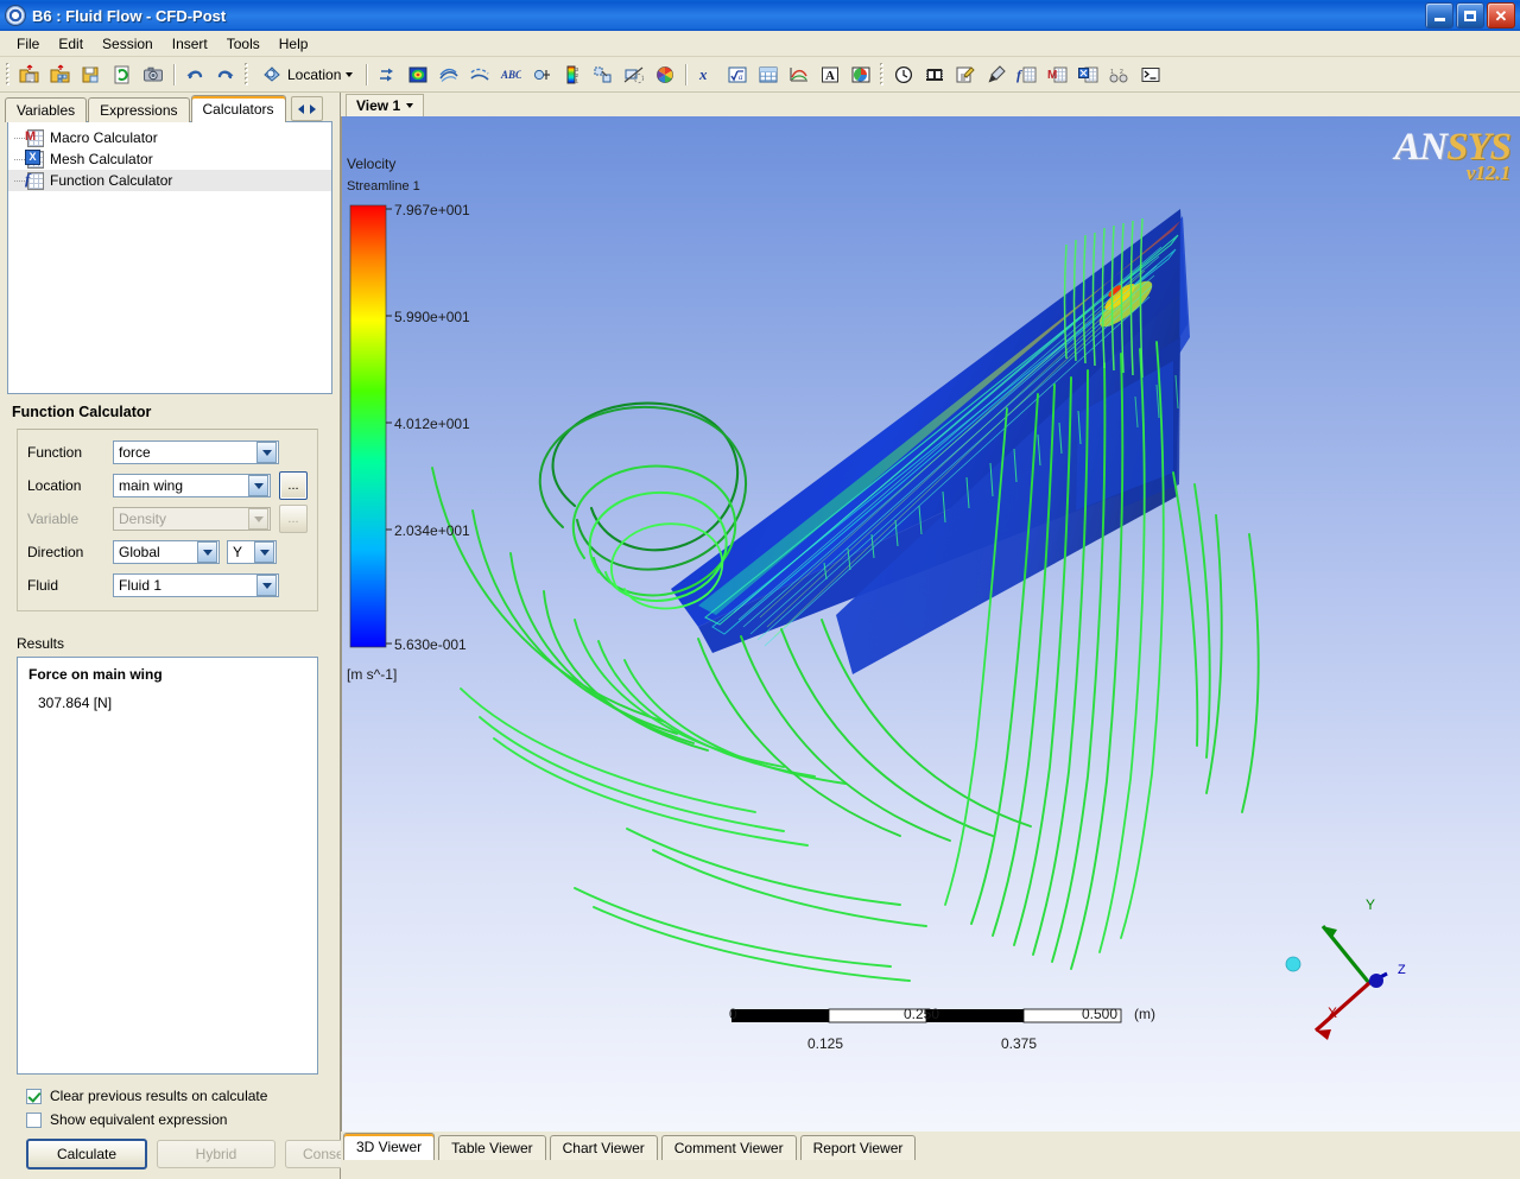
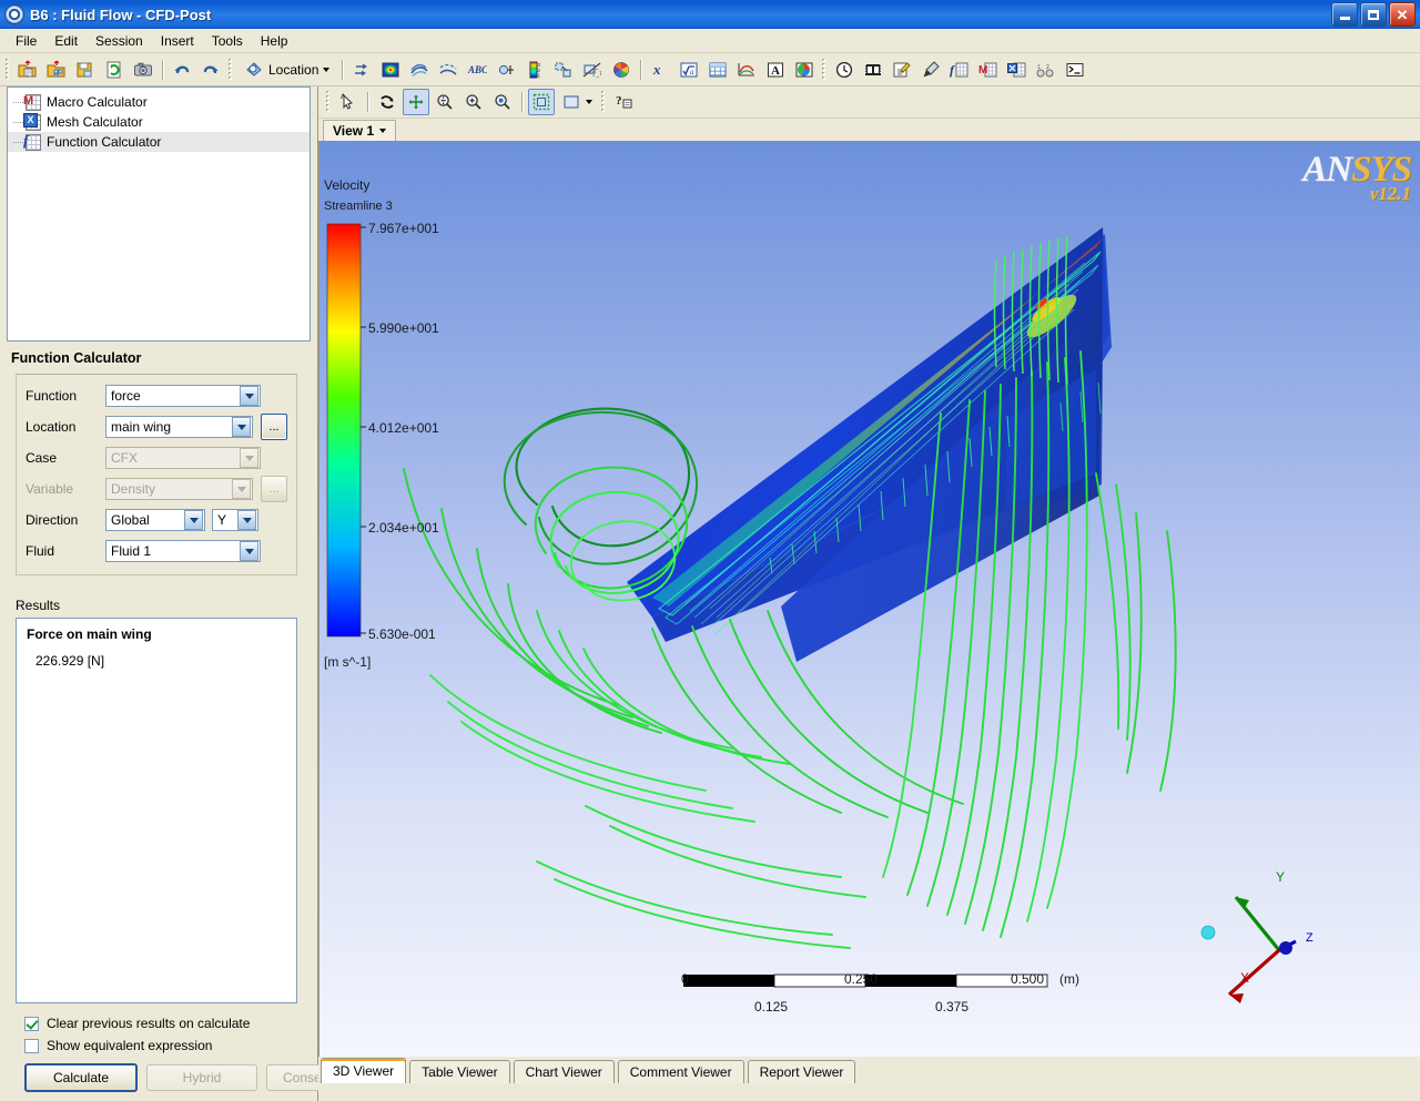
  B6 : Fluid Flow - CFD-Post
  ✕
  File
  Edit
  Session
  Insert
  Tools
  Help
  Location
  ABC
  x
  a
  A
  f
  M
- Variables
- Expressions
- Calculators
  M
  Macro Calculator
  X
  Mesh Calculator
  f
  Function Calculator
  Function Calculator
  Function
  force
  Location
  main wing
  ...
+ Case
+ CFX
  Variable
  Density
  ...
  Direction
  Global
  Y
  Fluid
  Fluid 1
  Results
  Force on main wing
- 307.864 [N]
+ 226.929 [N]
  Clear previous results on calculate
  Show equivalent expression
  Calculate
  Hybrid
+ ?
  View 1
  ANSYS
  v12.1
  Velocity
- Streamline 1
+ Streamline 3
  7.967e+001
  5.990e+001
  4.012e+001
  2.034e+001
  5.630e-001
  [m s^-1]
  0
  0.250
  0.500
  (m)
  0.125
  0.375
  Y
  X
  Z
  3D Viewer
  Table Viewer
  Chart Viewer
  Comment Viewer
  Report Viewer
